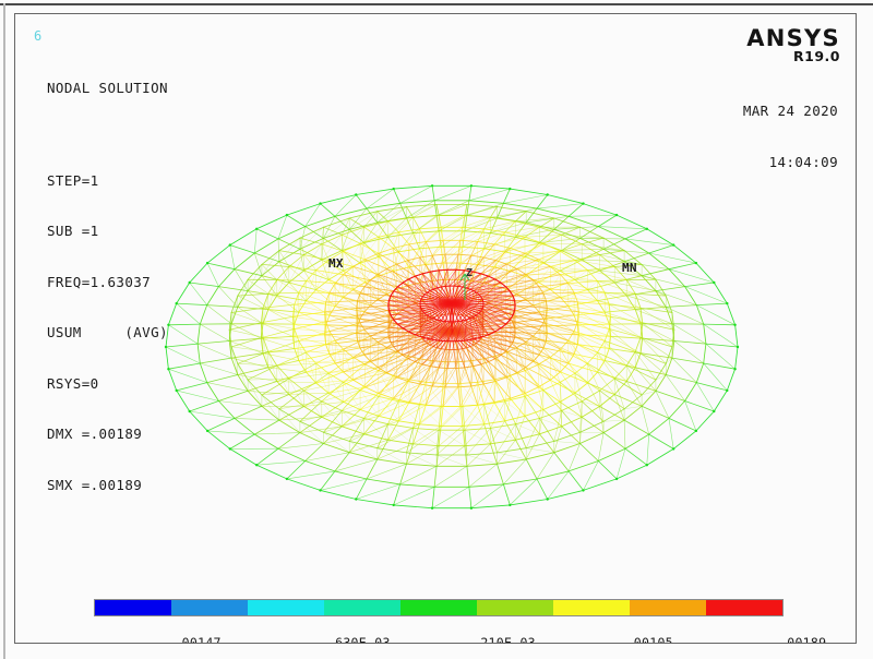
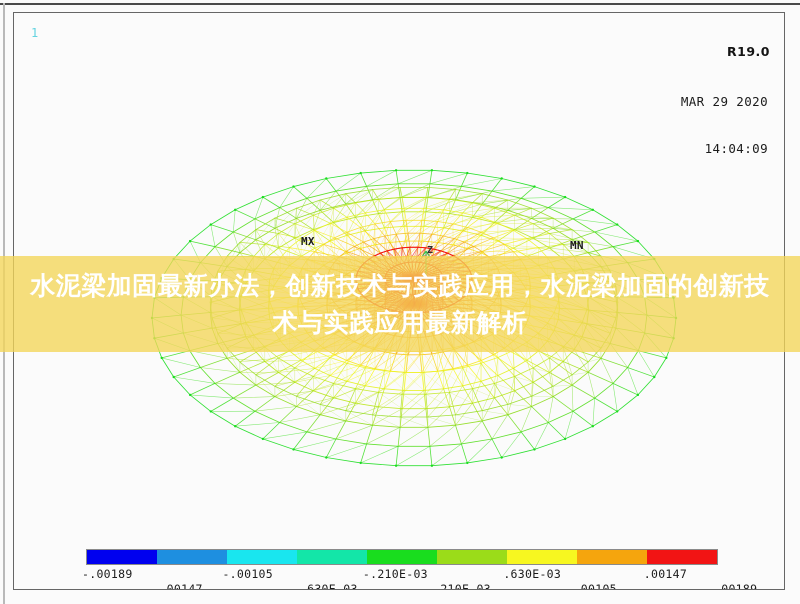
  MX
  MN
  Z
- 6
+ 1
- NODAL SOLUTION
- STEP=1
- SUB =1
- FREQ=1.63037
- USUM (AVG)
- RSYS=0
- DMX =.00189
- SMX =.00189
- ANSYS
  R19.0
- MAR 24 2020
+ MAR 29 2020
  14:04:09
+ -.00189
+ -.00105
+ -.210E-03
+ .630E-03
+ .00147
+ 水泥梁加固最新办法，创新技术与实践应用，水泥梁加固的创新技术与实践应用最新解析
